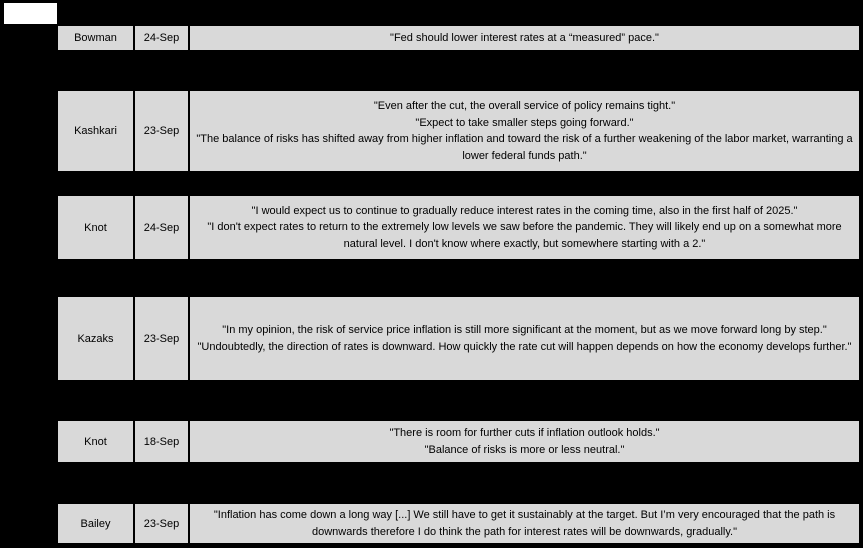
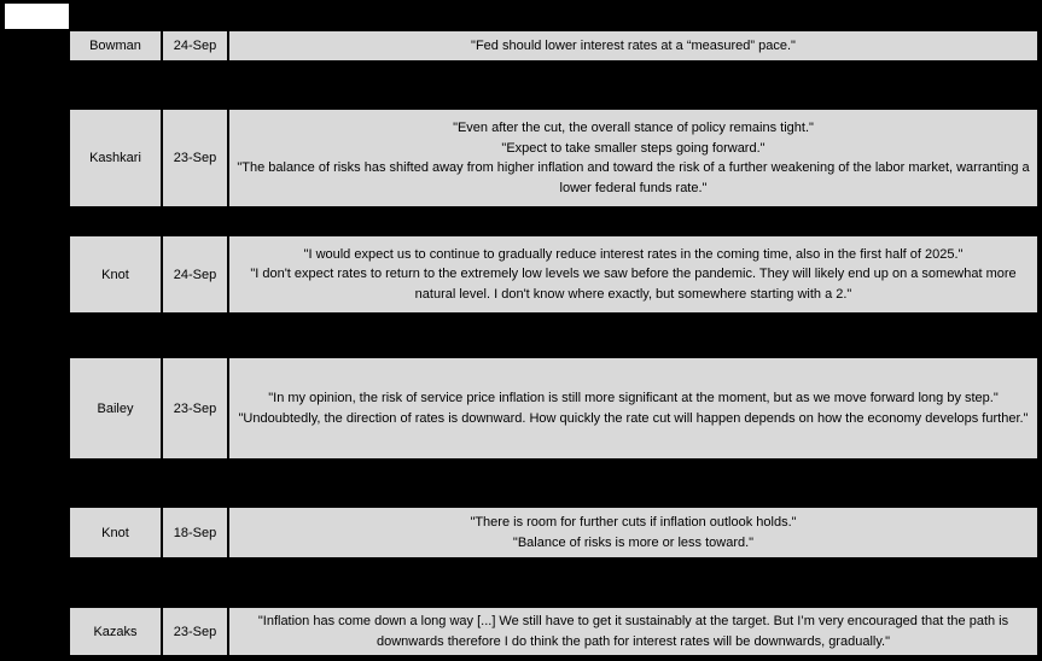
  Bowman
  24-Sep
  "Fed should lower interest rates at a “measured” pace."
  Kashkari
  23-Sep
- "Even after the cut, the overall service of policy remains tight."
+ "Even after the cut, the overall stance of policy remains tight."
  "Expect to take smaller steps going forward."
- "The balance of risks has shifted away from higher inflation and toward the risk of a further weakening of the labor market, warranting a lower federal funds path."
+ "The balance of risks has shifted away from higher inflation and toward the risk of a further weakening of the labor market, warranting a lower federal funds rate."
  Knot
  24-Sep
  "I would expect us to continue to gradually reduce interest rates in the coming time, also in the first half of 2025."
  "I don't expect rates to return to the extremely low levels we saw before the pandemic. They will likely end up on a somewhat more natural level. I don't know where exactly, but somewhere starting with a 2."
- Kazaks
+ Bailey
  23-Sep
  "In my opinion, the risk of service price inflation is still more significant at the moment, but as we move forward long by step."
  "Undoubtedly, the direction of rates is downward. How quickly the rate cut will happen depends on how the economy develops further."
  Knot
  18-Sep
  "There is room for further cuts if inflation outlook holds."
- "Balance of risks is more or less neutral."
+ "Balance of risks is more or less toward."
- Bailey
+ Kazaks
  23-Sep
  "Inflation has come down a long way [...] We still have to get it sustainably at the target. But I’m very encouraged that the path is downwards therefore I do think the path for interest rates will be downwards, gradually."
